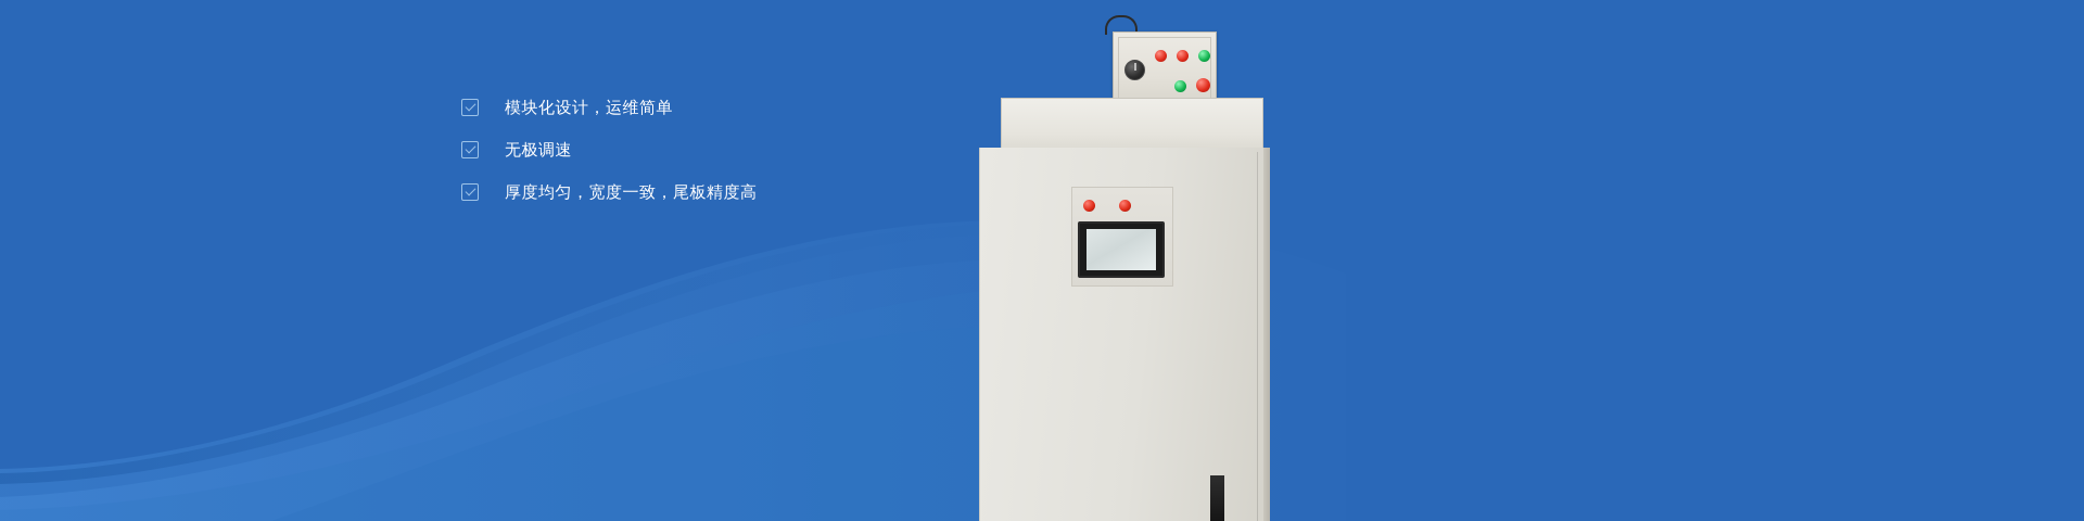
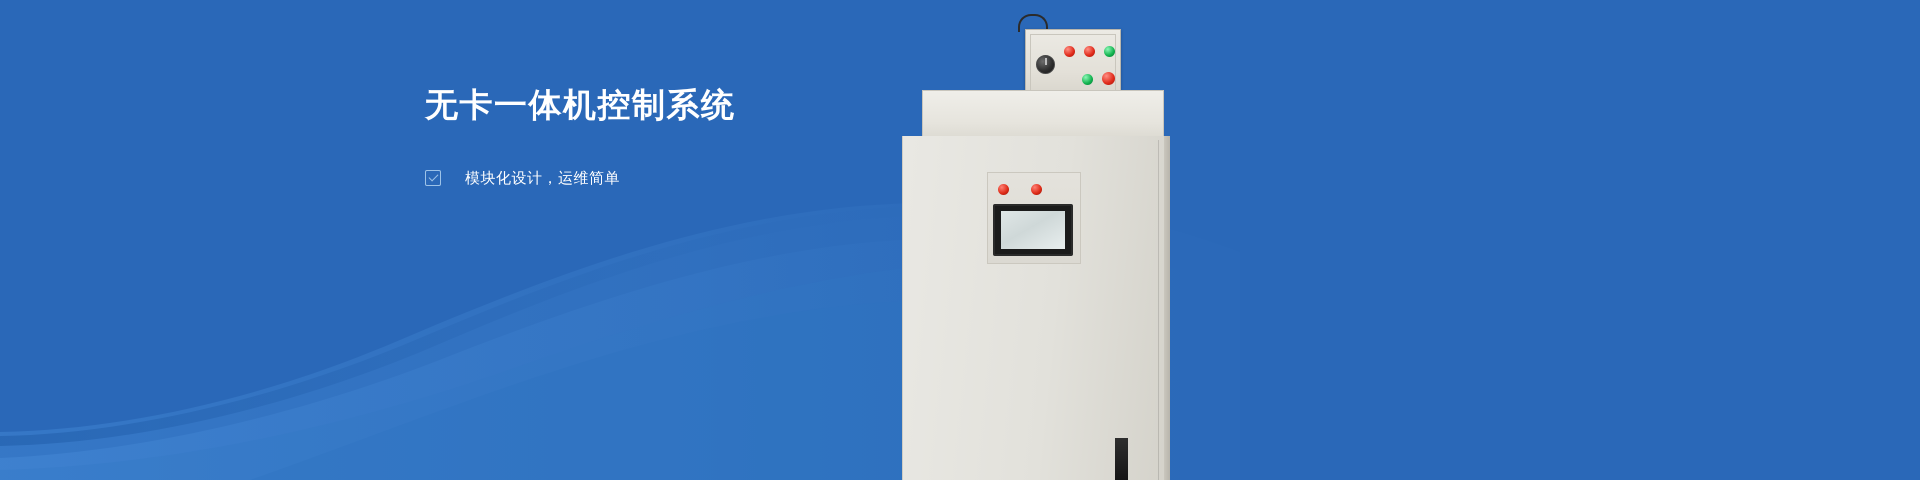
+ 无卡一体机控制系统
  模块化设计，运维简单
- 无极调速
- 厚度均匀，宽度一致，尾板精度高
